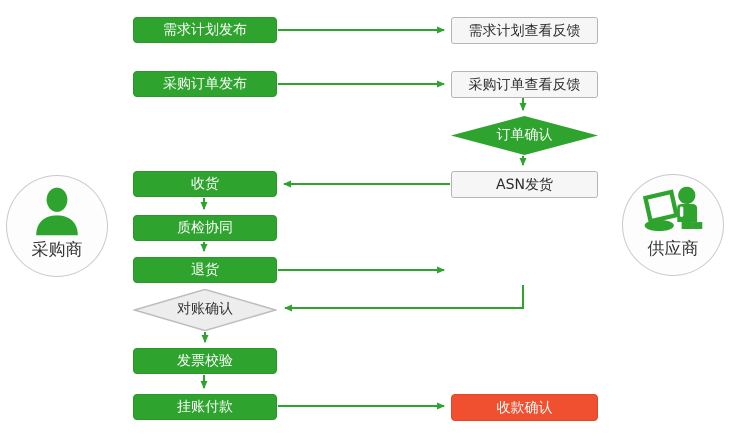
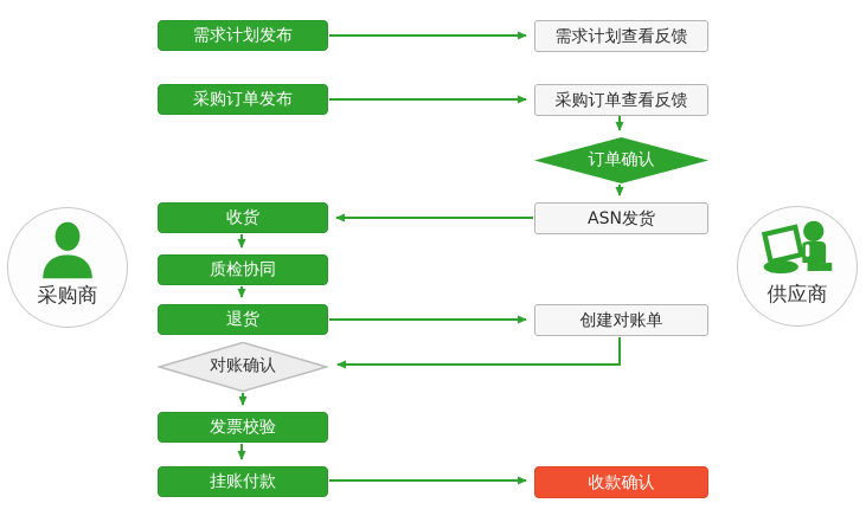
  采购商
  供应商
  需求计划发布
  采购订单发布
  收货
  质检协同
  退货
  发票校验
  挂账付款
  对账确认
  需求计划查看反馈
  采购订单查看反馈
  ASN发货
+ 创建对账单
  收款确认
  订单确认
